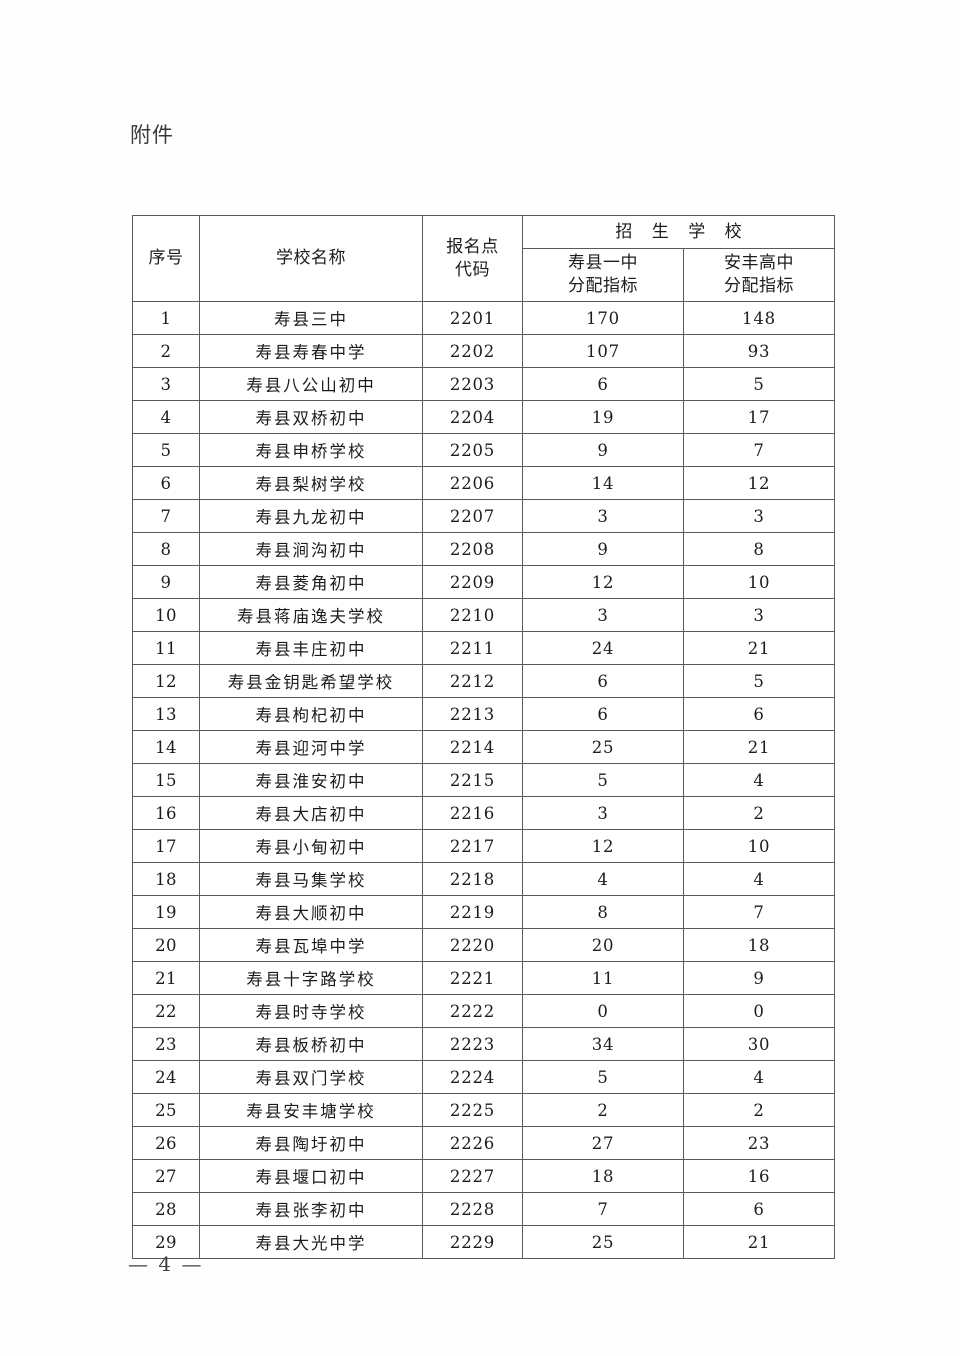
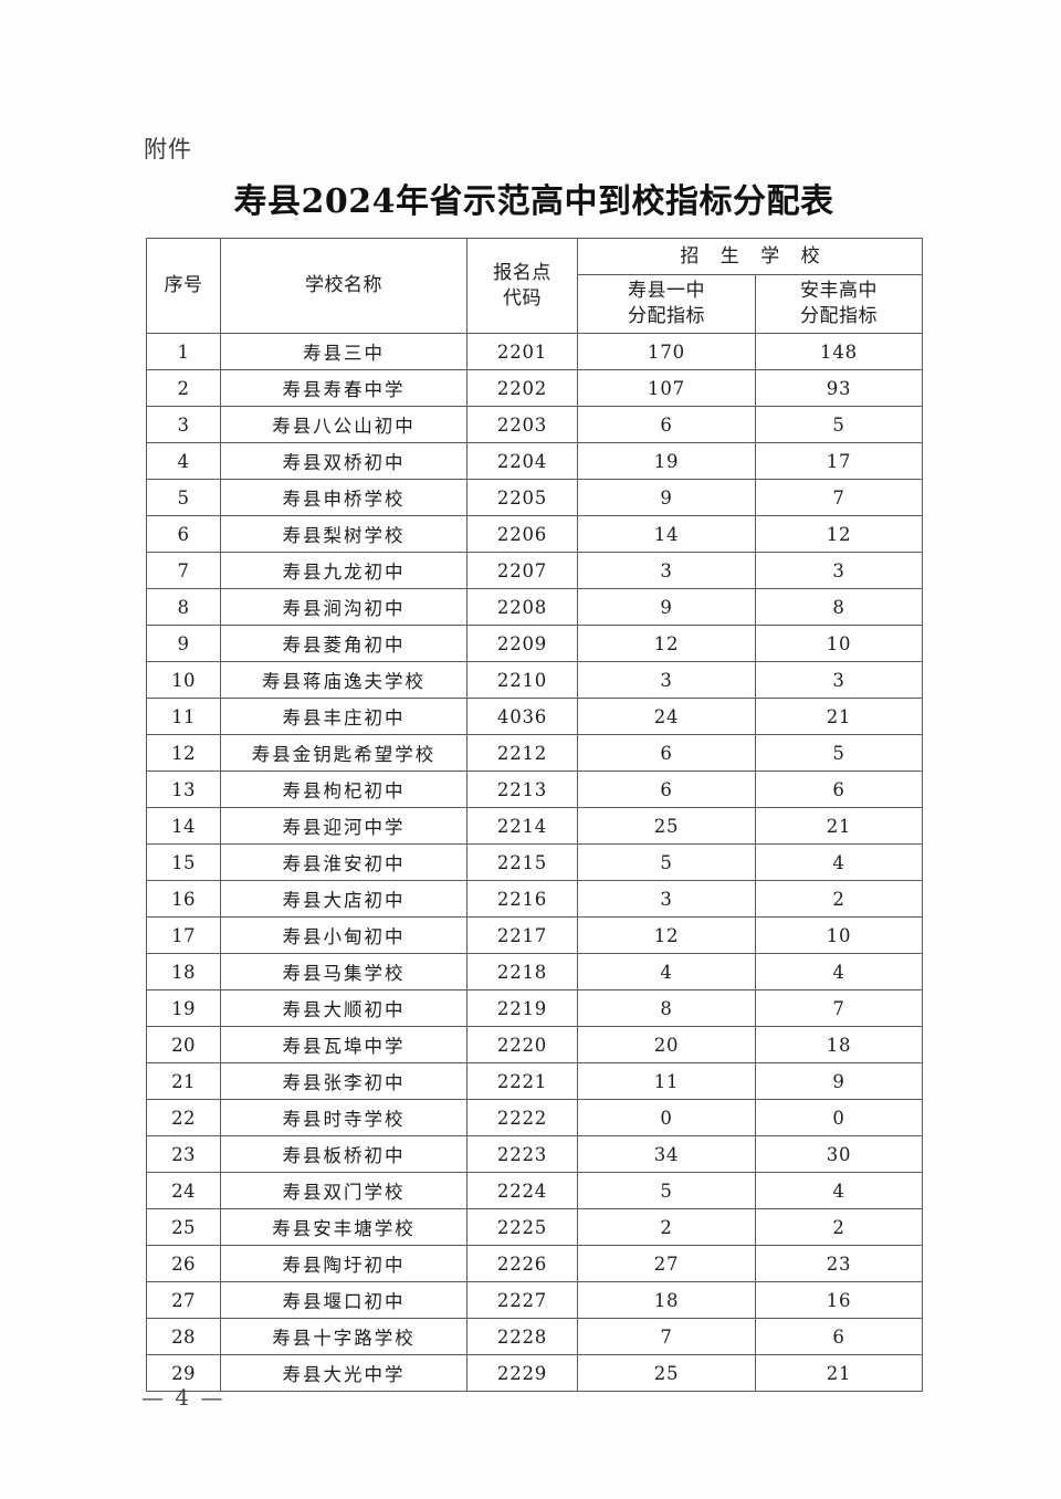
  附件
+ 寿县2024年省示范高中到校指标分配表
  序号	学校名称	报名点 代码	招 生 学 校
  寿县一中 分配指标	安丰高中 分配指标
  1	寿县三中	2201	170	148
  2	寿县寿春中学	2202	107	93
  3	寿县八公山初中	2203	6	5
  4	寿县双桥初中	2204	19	17
  5	寿县申桥学校	2205	9	7
  6	寿县梨树学校	2206	14	12
  7	寿县九龙初中	2207	3	3
  8	寿县涧沟初中	2208	9	8
  9	寿县菱角初中	2209	12	10
  10	寿县蒋庙逸夫学校	2210	3	3
- 11	寿县丰庄初中	2211	24	21
+ 11	寿县丰庄初中	4036	24	21
  12	寿县金钥匙希望学校	2212	6	5
  13	寿县枸杞初中	2213	6	6
  14	寿县迎河中学	2214	25	21
  15	寿县淮安初中	2215	5	4
  16	寿县大店初中	2216	3	2
  17	寿县小甸初中	2217	12	10
  18	寿县马集学校	2218	4	4
  19	寿县大顺初中	2219	8	7
  20	寿县瓦埠中学	2220	20	18
- 21	寿县十字路学校	2221	11	9
+ 21	寿县张李初中	2221	11	9
  22	寿县时寺学校	2222	0	0
  23	寿县板桥初中	2223	34	30
  24	寿县双门学校	2224	5	4
  25	寿县安丰塘学校	2225	2	2
  26	寿县陶圩初中	2226	27	23
  27	寿县堰口初中	2227	18	16
- 28	寿县张李初中	2228	7	6
+ 28	寿县十字路学校	2228	7	6
  29	寿县大光中学	2229	25	21
  — 4 —
